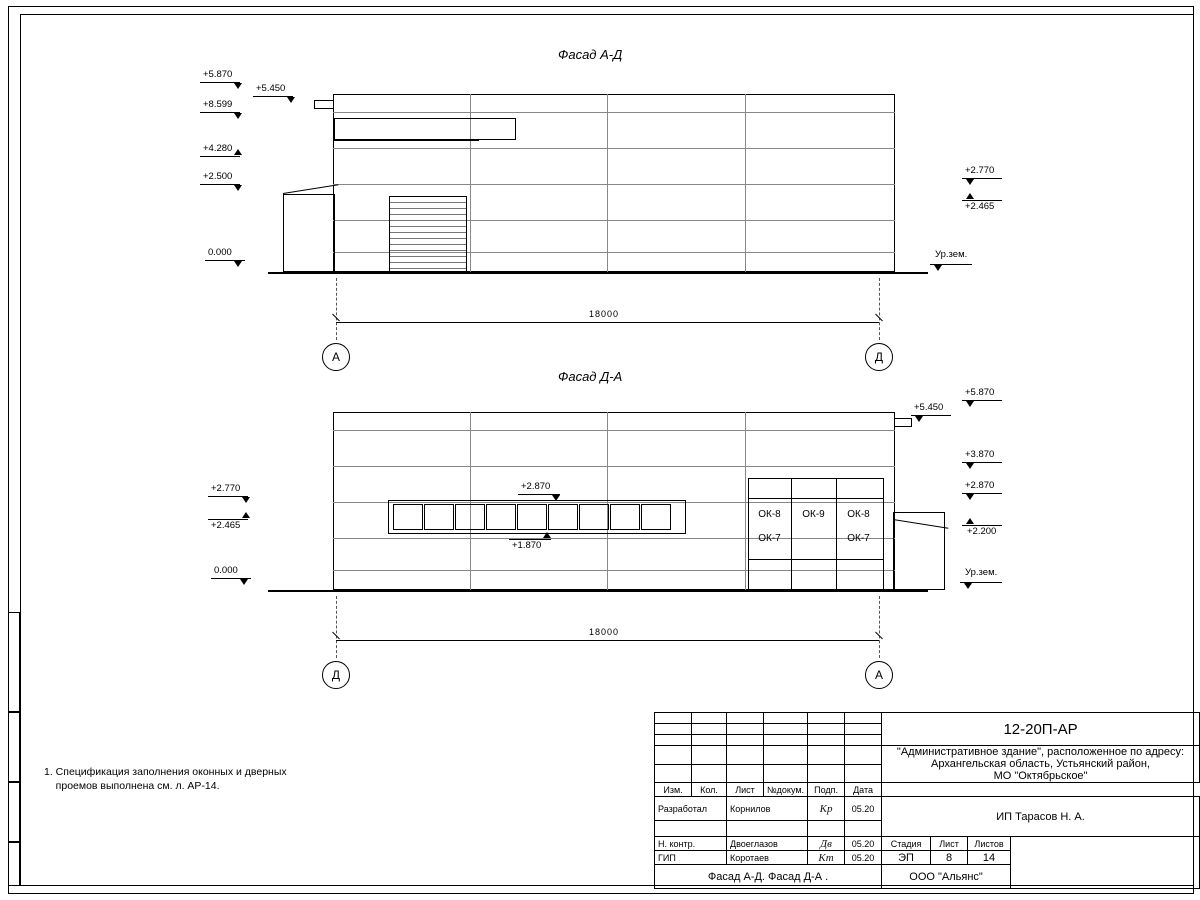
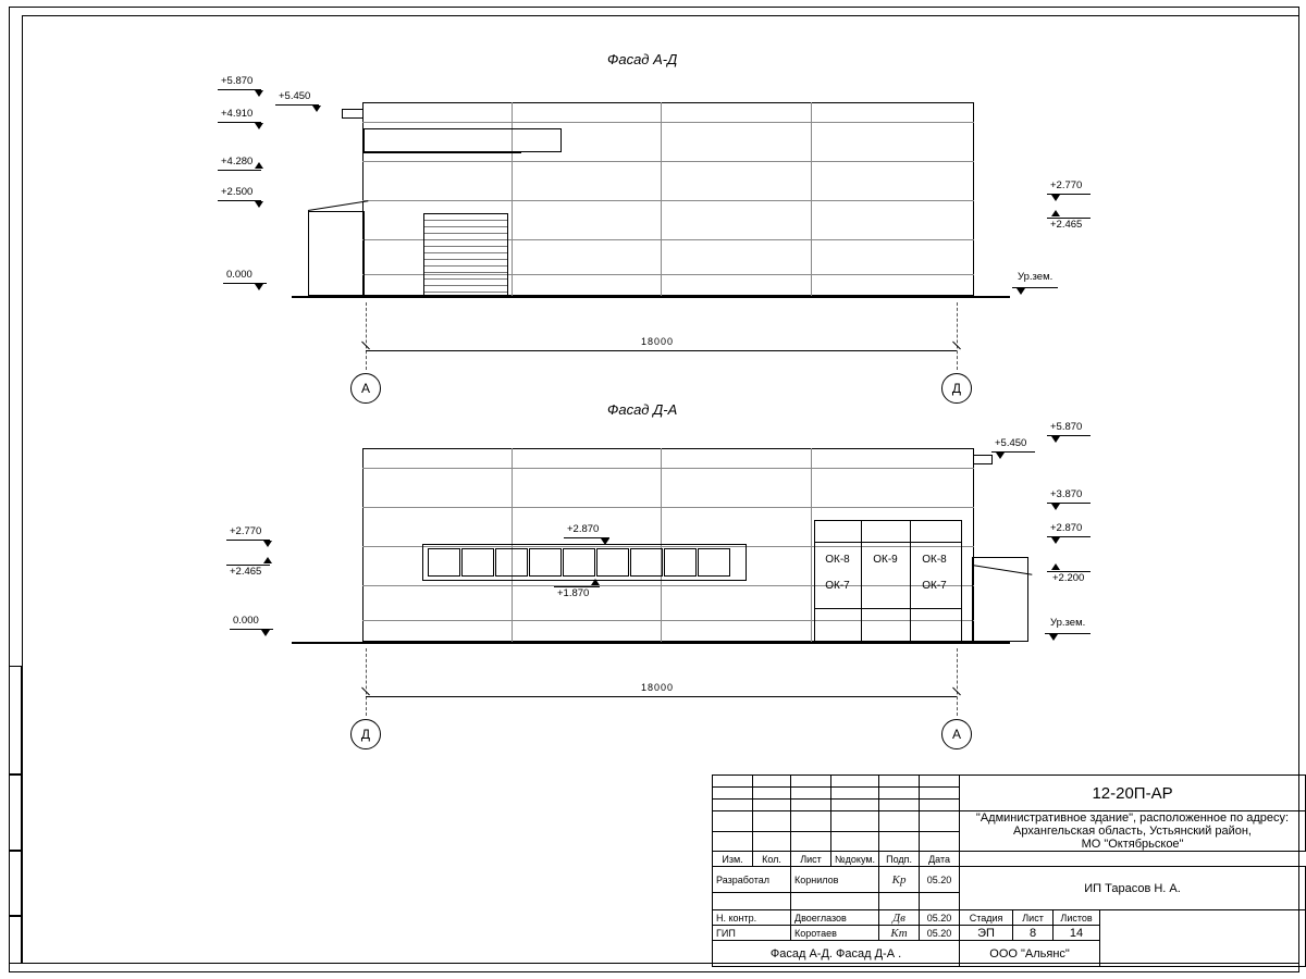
  Фасад А-Д
  +5.870
  +5.450
- +8.599
+ +4.910
  +4.280
  +2.500
  0.000
  +2.770
  +2.465
  Ур.зем.
  18000
  А
  Д
  Фасад Д-А
  ОК-8
  ОК-9
  ОК-8
  ОК-7
  ОК-7
  +2.770
  +2.465
  0.000
  +2.870
  +1.870
  +5.870
  +5.450
  +3.870
  +2.870
  +2.200
  Ур.зем.
  18000
  Д
  А
- 1. Спецификация заполнения оконных и дверных
- проемов выполнена см. л. АР-14.
  						12-20П-АР
  						"Административное здание", расположенное по адресу: Архангельская область, Устьянский район, МО "Октябрьское"
  Изм.	Кол.	Лист	№докум.	Подп.	Дата
  Разработал	Корнилов	Кр	05.20	ИП Тарасов Н. А.
  Н. контр.	Двоеглазов	Дв	05.20	Стадия	Лист	Листов
  ГИП	Коротаев	Кт	05.20	ЭП	8	14
  Фасад А-Д. Фасад Д-А .	ООО "Альянс"
